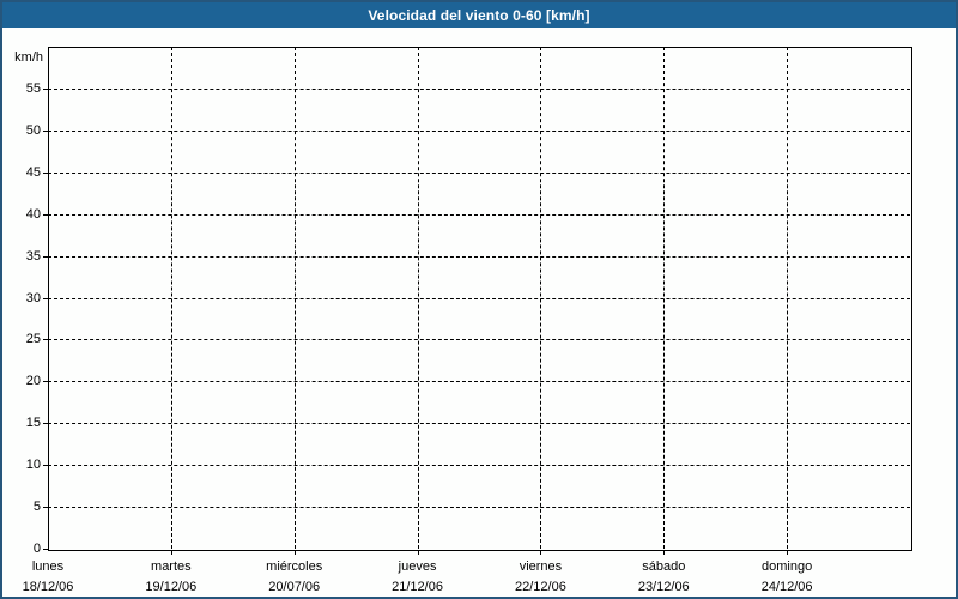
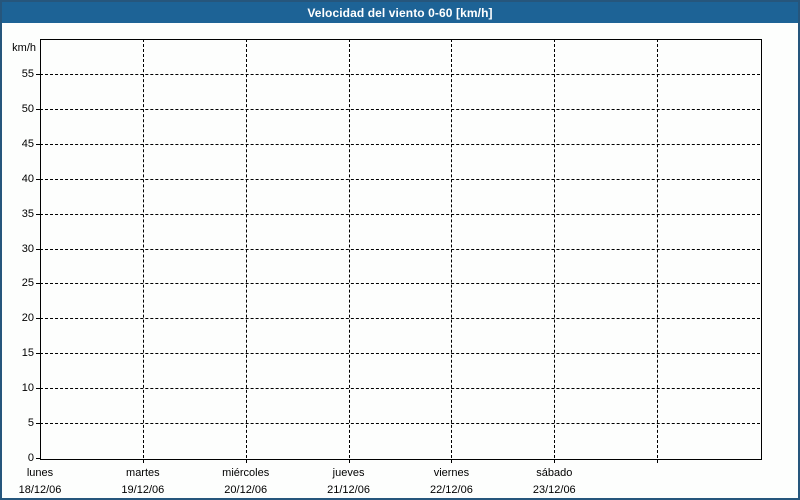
  Velocidad del viento 0-60 [km/h]
  km/h
  0
  5
  10
  15
  20
  25
  30
  35
  40
  45
  50
  55
  lunes
  18/12/06
  martes
  19/12/06
  miércoles
- 20/07/06
+ 20/12/06
  jueves
  21/12/06
  viernes
  22/12/06
  sábado
  23/12/06
- domingo
- 24/12/06
